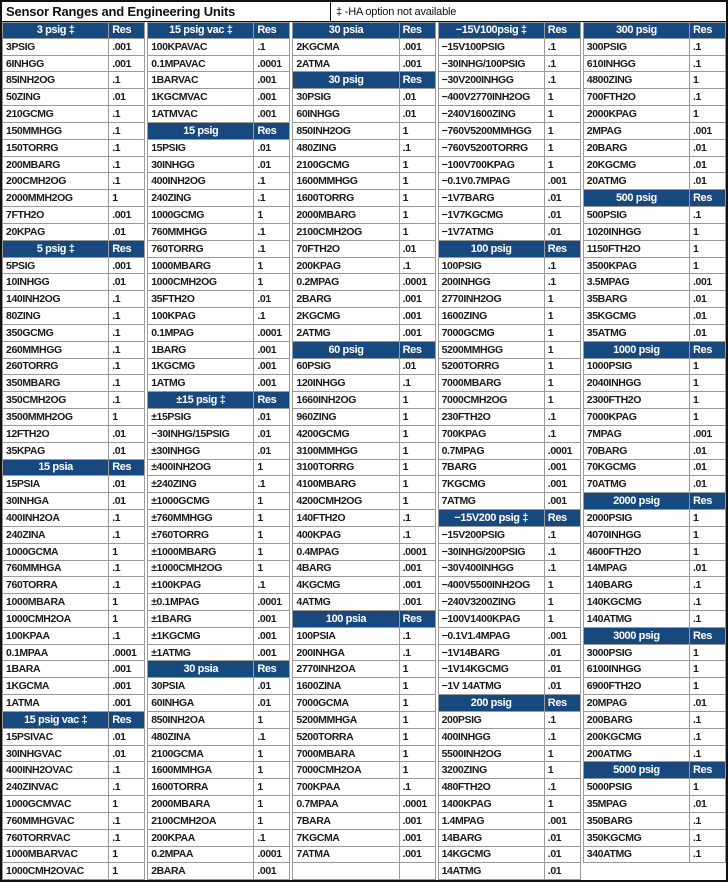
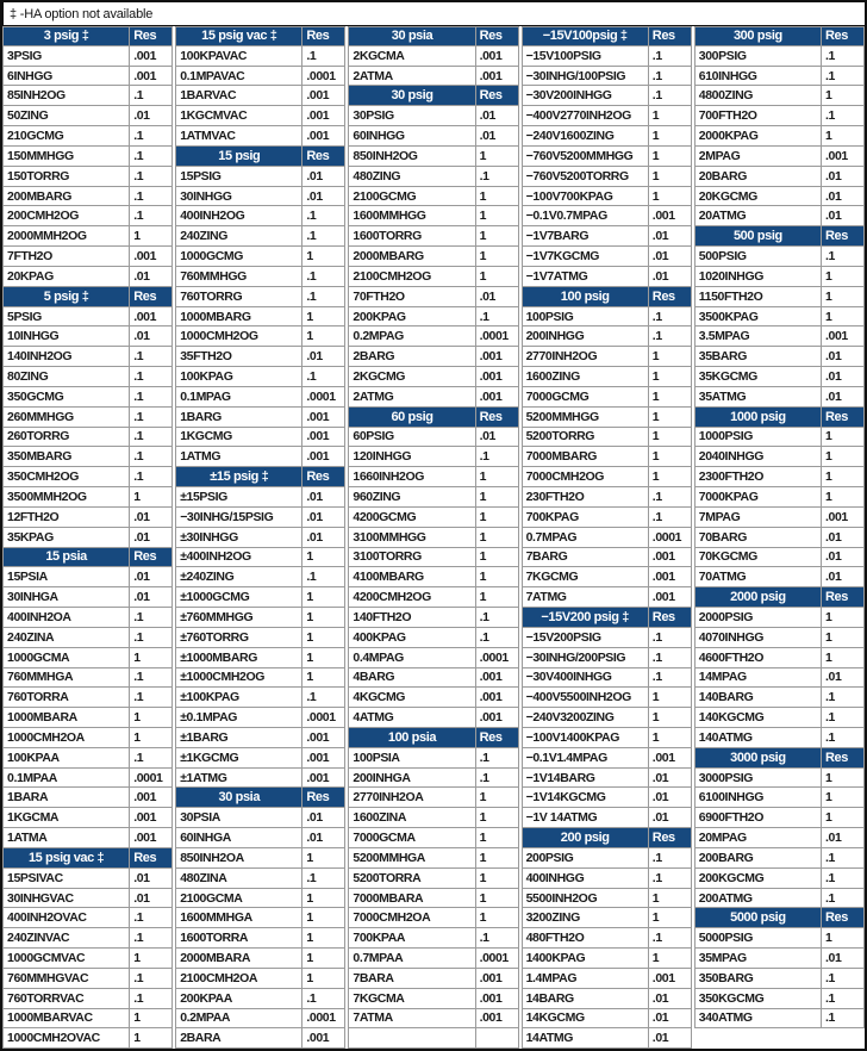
- Sensor Ranges and Engineering Units
  ‡ -HA option not available
  3 psig ‡
  Res
  3PSIG
  .001
  6INHGG
  .001
  85INH2OG
  .1
  50ZING
  .01
  210GCMG
  .1
  150MMHGG
  .1
  150TORRG
  .1
  200MBARG
  .1
  200CMH2OG
  .1
  2000MMH2OG
  1
  7FTH2O
  .001
  20KPAG
  .01
  5 psig ‡
  Res
  5PSIG
  .001
  10INHGG
  .01
  140INH2OG
  .1
  80ZING
  .1
  350GCMG
  .1
  260MMHGG
  .1
  260TORRG
  .1
  350MBARG
  .1
  350CMH2OG
  .1
  3500MMH2OG
  1
  12FTH2O
  .01
  35KPAG
  .01
  15 psia
  Res
  15PSIA
  .01
  30INHGA
  .01
  400INH2OA
  .1
  240ZINA
  .1
  1000GCMA
  1
  760MMHGA
  .1
  760TORRA
  .1
  1000MBARA
  1
  1000CMH2OA
  1
  100KPAA
  .1
  0.1MPAA
  .0001
  1BARA
  .001
  1KGCMA
  .001
  1ATMA
  .001
  15 psig vac ‡
  Res
  15PSIVAC
  .01
  30INHGVAC
  .01
  400INH2OVAC
  .1
  240ZINVAC
  .1
  1000GCMVAC
  1
  760MMHGVAC
  .1
  760TORRVAC
  .1
  1000MBARVAC
  1
  1000CMH2OVAC
  1
  15 psig vac ‡
  Res
  100KPAVAC
  .1
  0.1MPAVAC
  .0001
  1BARVAC
  .001
  1KGCMVAC
  .001
  1ATMVAC
  .001
  15 psig
  Res
  15PSIG
  .01
  30INHGG
  .01
  400INH2OG
  .1
  240ZING
  .1
  1000GCMG
  1
  760MMHGG
  .1
  760TORRG
  .1
  1000MBARG
  1
  1000CMH2OG
  1
  35FTH2O
  .01
  100KPAG
  .1
  0.1MPAG
  .0001
  1BARG
  .001
  1KGCMG
  .001
  1ATMG
  .001
  ±15 psig ‡
  Res
  ±15PSIG
  .01
  −30INHG/15PSIG
  .01
  ±30INHGG
  .01
  ±400INH2OG
  1
  ±240ZING
  .1
  ±1000GCMG
  1
  ±760MMHGG
  1
  ±760TORRG
  1
  ±1000MBARG
  1
  ±1000CMH2OG
  1
  ±100KPAG
  .1
  ±0.1MPAG
  .0001
  ±1BARG
  .001
  ±1KGCMG
  .001
  ±1ATMG
  .001
  30 psia
  Res
  30PSIA
  .01
  60INHGA
  .01
  850INH2OA
  1
  480ZINA
  .1
  2100GCMA
  1
  1600MMHGA
  1
  1600TORRA
  1
  2000MBARA
  1
  2100CMH2OA
  1
  200KPAA
  .1
  0.2MPAA
  .0001
  2BARA
  .001
  30 psia
  Res
  2KGCMA
  .001
  2ATMA
  .001
  30 psig
  Res
  30PSIG
  .01
  60INHGG
  .01
  850INH2OG
  1
  480ZING
  .1
  2100GCMG
  1
  1600MMHGG
  1
  1600TORRG
  1
  2000MBARG
  1
  2100CMH2OG
  1
  70FTH2O
  .01
  200KPAG
  .1
  0.2MPAG
  .0001
  2BARG
  .001
  2KGCMG
  .001
  2ATMG
  .001
  60 psig
  Res
  60PSIG
  .01
  120INHGG
  .1
  1660INH2OG
  1
  960ZING
  1
  4200GCMG
  1
  3100MMHGG
  1
  3100TORRG
  1
  4100MBARG
  1
  4200CMH2OG
  1
  140FTH2O
  .1
  400KPAG
  .1
  0.4MPAG
  .0001
  4BARG
  .001
  4KGCMG
  .001
  4ATMG
  .001
  100 psia
  Res
  100PSIA
  .1
  200INHGA
  .1
  2770INH2OA
  1
  1600ZINA
  1
  7000GCMA
  1
  5200MMHGA
  1
  5200TORRA
  1
  7000MBARA
  1
  7000CMH2OA
  1
  700KPAA
  .1
  0.7MPAA
  .0001
  7BARA
  .001
  7KGCMA
  .001
  7ATMA
  .001
  −15V100psig ‡
  Res
  −15V100PSIG
  .1
  −30INHG/100PSIG
  .1
  −30V200INHGG
  .1
  −400V2770INH2OG
  1
  −240V1600ZING
  1
  −760V5200MMHGG
  1
  −760V5200TORRG
  1
  −100V700KPAG
  1
  −0.1V0.7MPAG
  .001
  −1V7BARG
  .01
  −1V7KGCMG
  .01
  −1V7ATMG
  .01
  100 psig
  Res
  100PSIG
  .1
  200INHGG
  .1
  2770INH2OG
  1
  1600ZING
  1
  7000GCMG
  1
  5200MMHGG
  1
  5200TORRG
  1
  7000MBARG
  1
  7000CMH2OG
  1
  230FTH2O
  .1
  700KPAG
  .1
  0.7MPAG
  .0001
  7BARG
  .001
  7KGCMG
  .001
  7ATMG
  .001
  −15V200 psig ‡
  Res
  −15V200PSIG
  .1
  −30INHG/200PSIG
  .1
  −30V400INHGG
  .1
  −400V5500INH2OG
  1
  −240V3200ZING
  1
  −100V1400KPAG
  1
  −0.1V1.4MPAG
  .001
  −1V14BARG
  .01
  −1V14KGCMG
  .01
  −1V 14ATMG
  .01
  200 psig
  Res
  200PSIG
  .1
  400INHGG
  .1
  5500INH2OG
  1
  3200ZING
  1
  480FTH2O
  .1
  1400KPAG
  1
  1.4MPAG
  .001
  14BARG
  .01
  14KGCMG
  .01
  14ATMG
  .01
  300 psig
  Res
  300PSIG
  .1
  610INHGG
  .1
  4800ZING
  1
  700FTH2O
  .1
  2000KPAG
  1
  2MPAG
  .001
  20BARG
  .01
  20KGCMG
  .01
  20ATMG
  .01
  500 psig
  Res
  500PSIG
  .1
  1020INHGG
  1
  1150FTH2O
  1
  3500KPAG
  1
  3.5MPAG
  .001
  35BARG
  .01
  35KGCMG
  .01
  35ATMG
  .01
  1000 psig
  Res
  1000PSIG
  1
  2040INHGG
  1
  2300FTH2O
  1
  7000KPAG
  1
  7MPAG
  .001
  70BARG
  .01
  70KGCMG
  .01
  70ATMG
  .01
  2000 psig
  Res
  2000PSIG
  1
  4070INHGG
  1
  4600FTH2O
  1
  14MPAG
  .01
  140BARG
  .1
  140KGCMG
  .1
  140ATMG
  .1
  3000 psig
  Res
  3000PSIG
  1
  6100INHGG
  1
  6900FTH2O
  1
  20MPAG
  .01
  200BARG
  .1
  200KGCMG
  .1
  200ATMG
  .1
  5000 psig
  Res
  5000PSIG
  1
  35MPAG
  .01
  350BARG
  .1
  350KGCMG
  .1
  340ATMG
  .1
